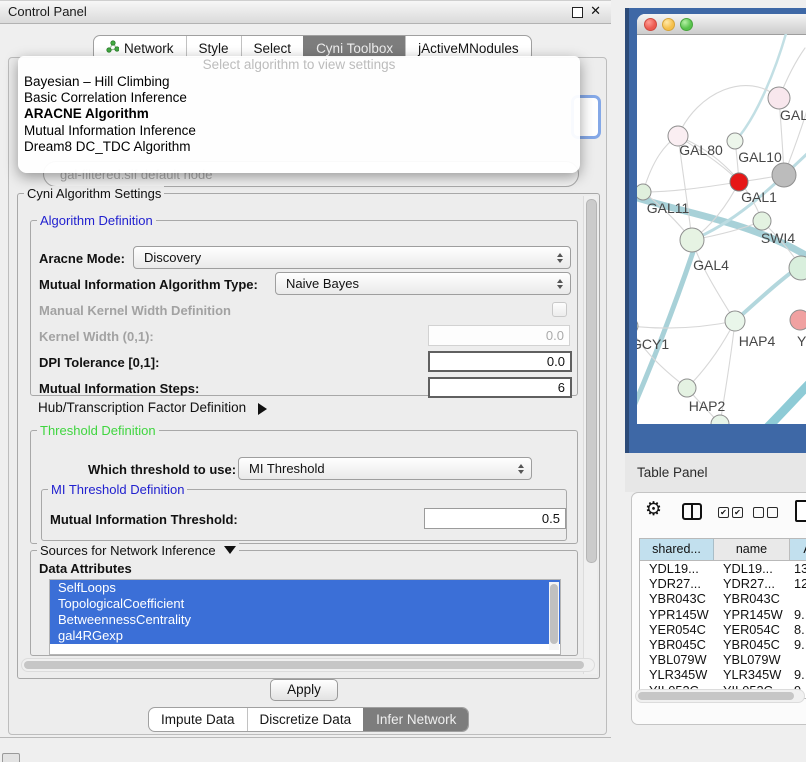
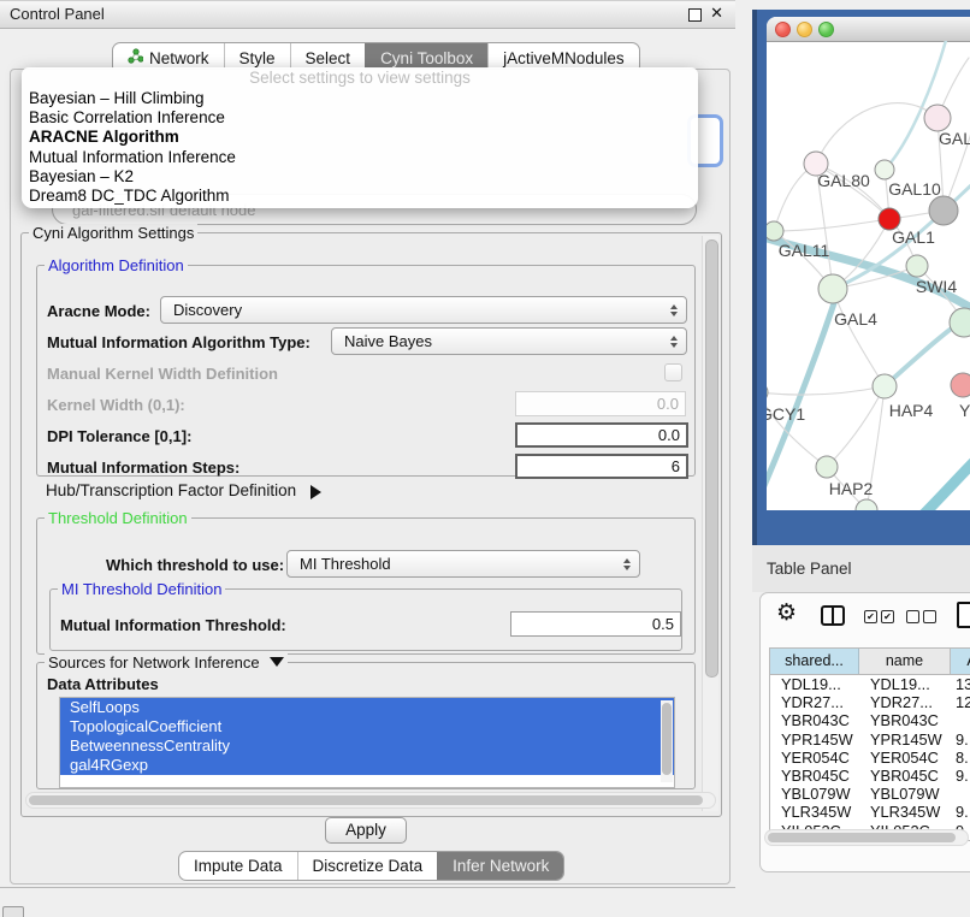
  Control Panel
  ✕
  Network
  Style
  Select
  Cyni Toolbox
  jActiveMNodules
  gal-filtered.sif default node
  Cyni Algorithm Settings
  Algorithm Definition
  Aracne Mode:
  Discovery
  Mutual Information Algorithm Type:
  Naive Bayes
  Manual Kernel Width Definition
  Kernel Width (0,1):
  0.0
  DPI Tolerance [0,1]:
  0.0
  Mutual Information Steps:
  6
  Hub/Transcription Factor Definition
  Threshold Definition
  Which threshold to use:
  MI Threshold
  MI Threshold Definition
  Mutual Information Threshold:
  0.5
  Sources for Network Inference
  Data Attributes
  SelfLoops
  TopologicalCoefficient
  BetweennessCentrality
  gal4RGexp
- Select algorithm to view settings
+ Select settings to view settings
  Bayesian – Hill Climbing
  Basic Correlation Inference
  ARACNE Algorithm
  Mutual Information Inference
+ Bayesian – K2
  Dream8 DC_TDC Algorithm
  Apply
  Impute Data
  Discretize Data
  Infer Network
  GAL
  GAL80
  GAL10
  GAL1
  SWI4
  GAL11
  GAL4
  GCY1
  HAP4
  HAP2
  Y
  Table Panel
  ⚙
  ✔
  ✔
  shared...
  name
  YDL19...
  YDL19...
  13
  YDR27...
  YDR27...
  12
  YBR043C
  YBR043C
  YPR145W
  YPR145W
  9.
  YER054C
  YER054C
  8.
  YBR045C
  YBR045C
  9.
  YBL079W
  YBL079W
  YLR345W
  YLR345W
  9.
